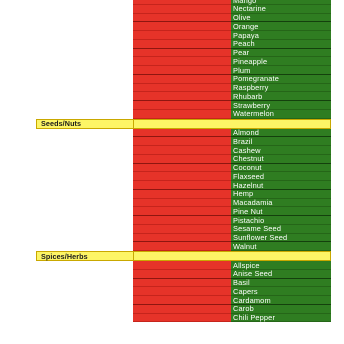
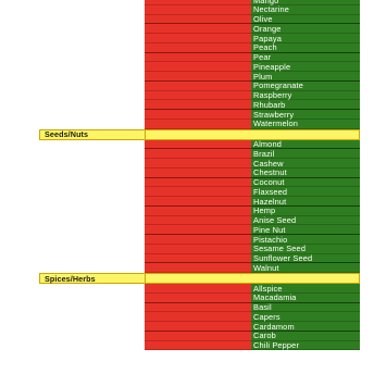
  Mango
  Nectarine
  Olive
  Orange
  Papaya
  Peach
  Pear
  Pineapple
  Plum
  Pomegranate
  Raspberry
  Rhubarb
  Strawberry
  Watermelon
  Seeds/Nuts
  Almond
  Brazil
  Cashew
  Chestnut
  Coconut
  Flaxseed
  Hazelnut
  Hemp
- Macadamia
+ Anise Seed
  Pine Nut
  Pistachio
  Sesame Seed
  Sunflower Seed
  Walnut
  Spices/Herbs
  Allspice
- Anise Seed
+ Macadamia
  Basil
  Capers
  Cardamom
  Carob
  Chili Pepper
